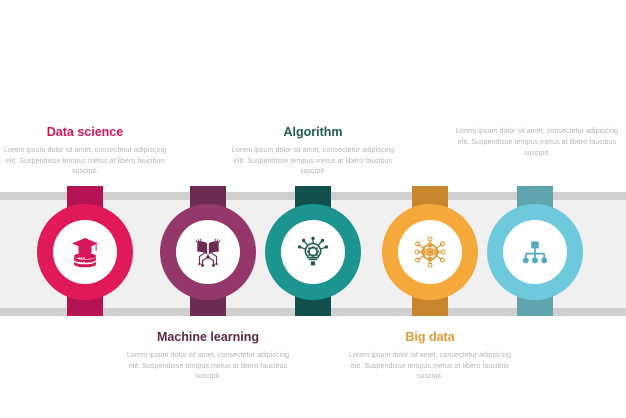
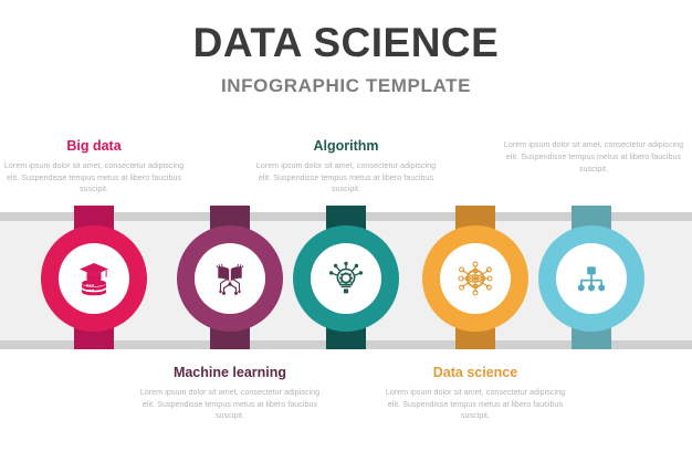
+ DATA SCIENCE
+ INFOGRAPHIC TEMPLATE
- Data science
+ Big data
  Lorem ipsum dolor sit amet, consectetur adipiscing elit. Suspendisse tempus metus at libero faucibus suscipit.
  Machine learning
  Lorem ipsum dolor sit amet, consectetur adipiscing elit. Suspendisse tempus metus at libero faucibus suscipit.
  Algorithm
  Lorem ipsum dolor sit amet, consectetur adipiscing elit. Suspendisse tempus metus at libero faucibus suscipit.
- Big data
+ Data science
  Lorem ipsum dolor sit amet, consectetur adipiscing elit. Suspendisse tempus metus at libero faucibus suscipit.
  Lorem ipsum dolor sit amet, consectetur adipiscing elit. Suspendisse tempus metus at libero faucibus suscipit.
